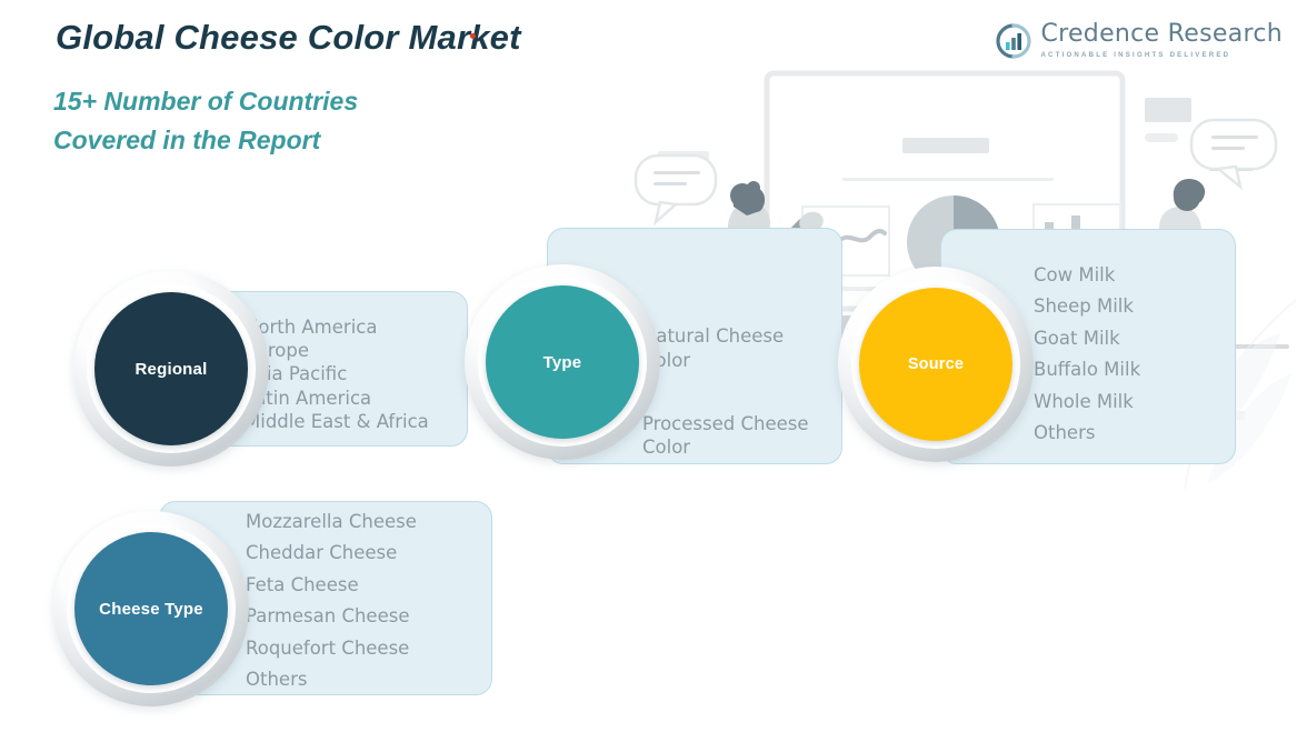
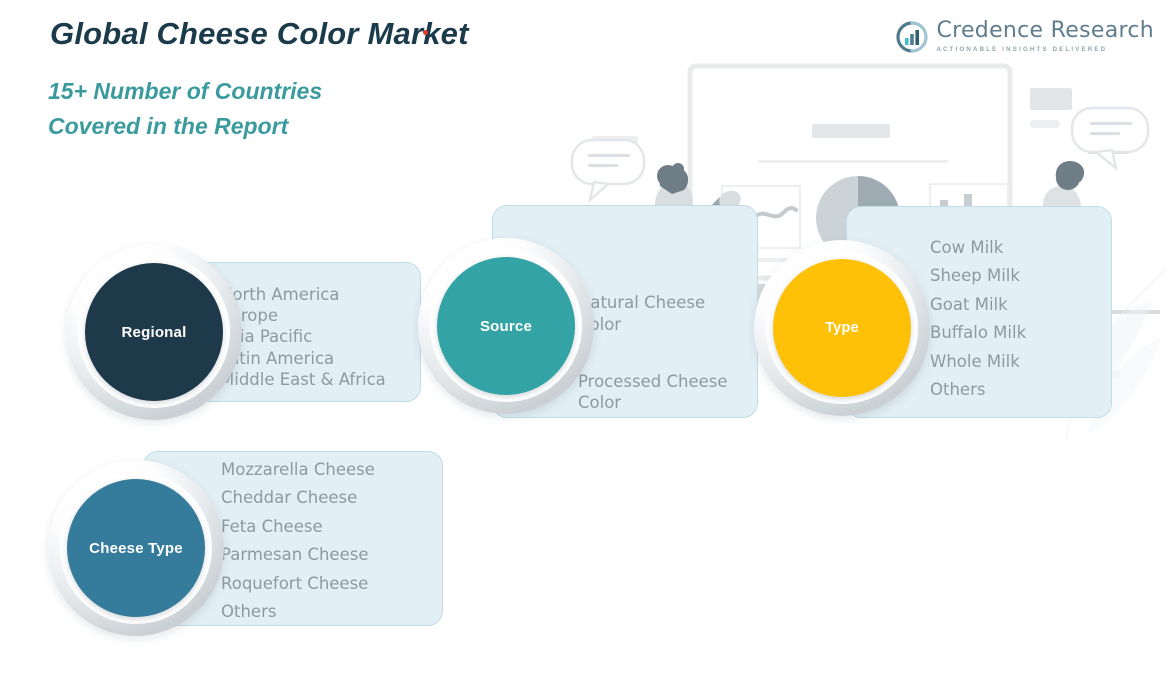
  Global Cheese Color Market
  15+ Number of Countries
  Covered in the Report
  Credence Research
  orth America
  ia Pacific
  tin America
  iddle East & Africa
  Regional
  atural Cheese olor
  Processed Cheese Color
- Type
+ Source
  Cow Milk
  Sheep Milk
  Goat Milk
  Buffalo Milk
  Whole Milk
  Others
- Source
+ Type
  Mozzarella Cheese
  Cheddar Cheese
  Feta Cheese
  Parmesan Cheese
  Roquefort Cheese
  Others
  Cheese Type
